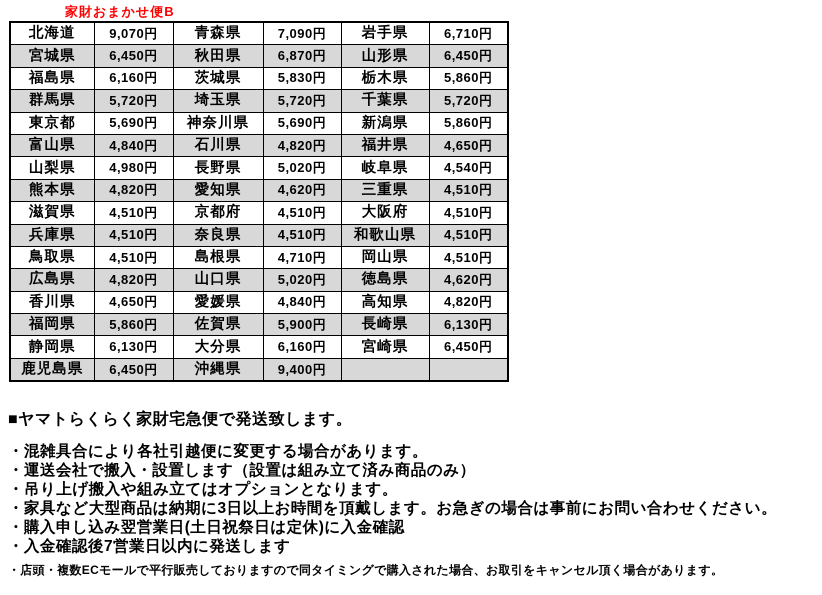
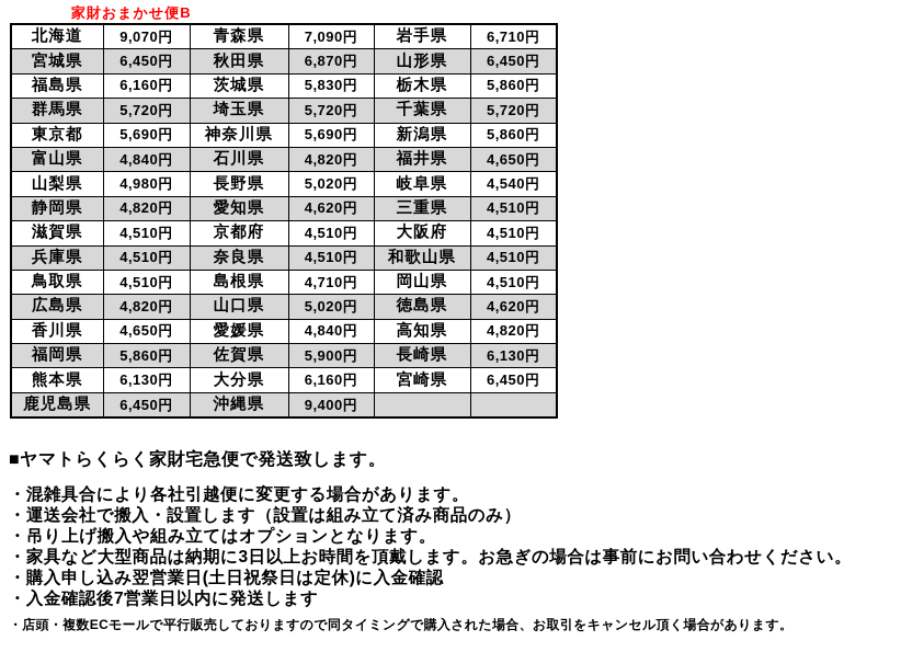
  家財おまかせ便B
  北海道	9,070円	青森県	7,090円	岩手県	6,710円
  宮城県	6,450円	秋田県	6,870円	山形県	6,450円
  福島県	6,160円	茨城県	5,830円	栃木県	5,860円
  群馬県	5,720円	埼玉県	5,720円	千葉県	5,720円
  東京都	5,690円	神奈川県	5,690円	新潟県	5,860円
  富山県	4,840円	石川県	4,820円	福井県	4,650円
  山梨県	4,980円	長野県	5,020円	岐阜県	4,540円
- 熊本県	4,820円	愛知県	4,620円	三重県	4,510円
+ 静岡県	4,820円	愛知県	4,620円	三重県	4,510円
  滋賀県	4,510円	京都府	4,510円	大阪府	4,510円
  兵庫県	4,510円	奈良県	4,510円	和歌山県	4,510円
  鳥取県	4,510円	島根県	4,710円	岡山県	4,510円
  広島県	4,820円	山口県	5,020円	徳島県	4,620円
  香川県	4,650円	愛媛県	4,840円	高知県	4,820円
  福岡県	5,860円	佐賀県	5,900円	長崎県	6,130円
- 静岡県	6,130円	大分県	6,160円	宮崎県	6,450円
+ 熊本県	6,130円	大分県	6,160円	宮崎県	6,450円
  鹿児島県	6,450円	沖縄県	9,400円
  ■ヤマトらくらく家財宅急便で発送致します。
  ・混雑具合により各社引越便に変更する場合があります。
  ・運送会社で搬入・設置します（設置は組み立て済み商品のみ）
  ・吊り上げ搬入や組み立てはオプションとなります。
  ・家具など大型商品は納期に3日以上お時間を頂戴します。お急ぎの場合は事前にお問い合わせください。
  ・購入申し込み翌営業日(土日祝祭日は定休)に入金確認
  ・入金確認後7営業日以内に発送します
  ・店頭・複数ECモールで平行販売しておりますので同タイミングで購入された場合、お取引をキャンセル頂く場合があります。
